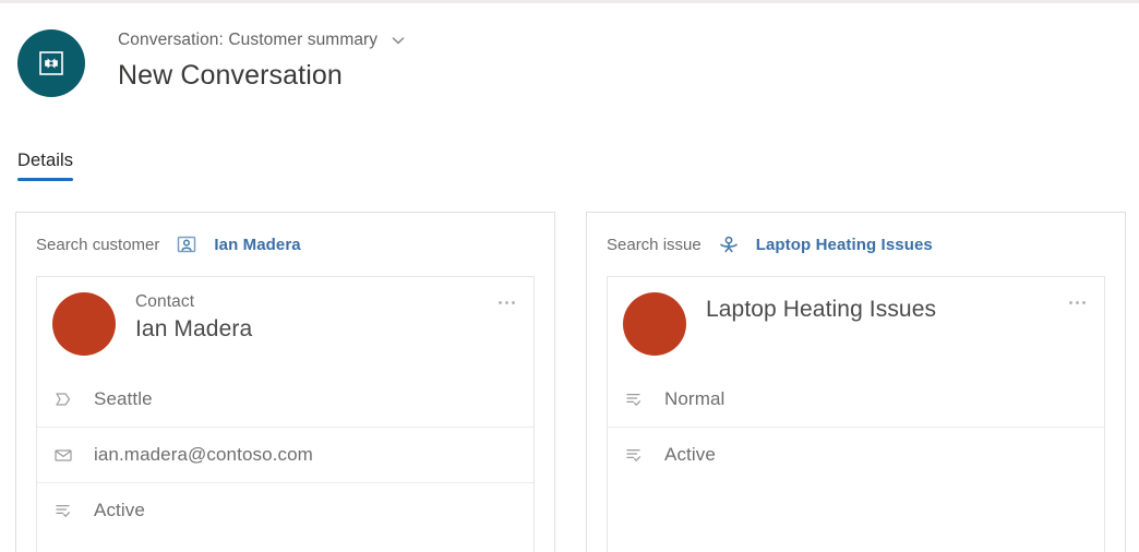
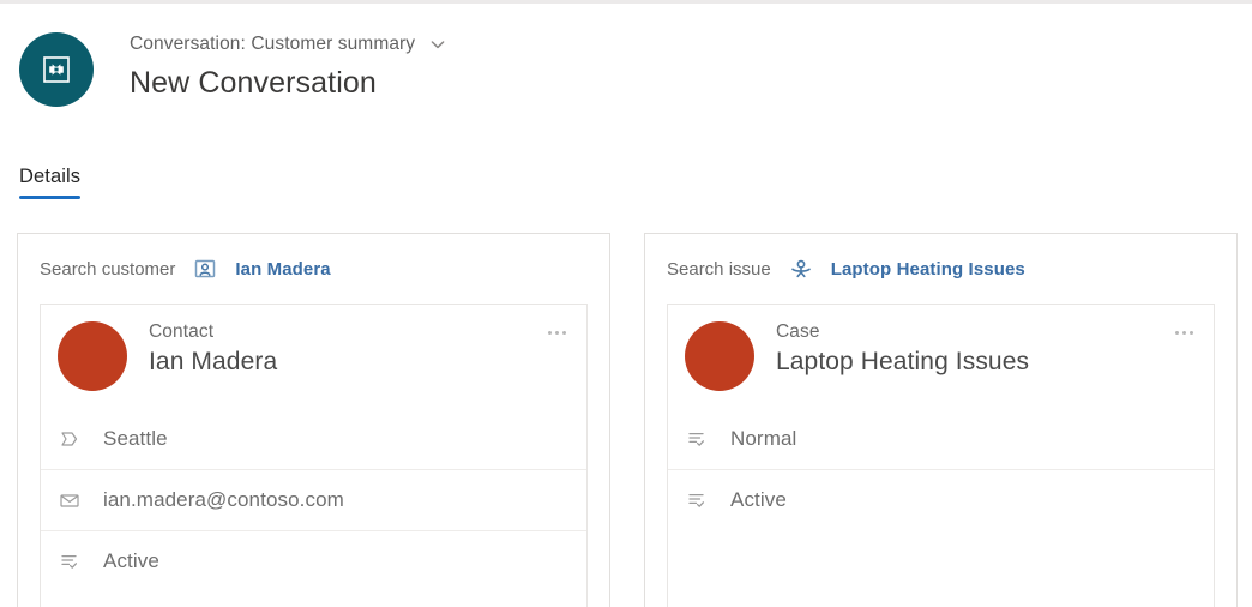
  Conversation: Customer summary
  New Conversation
  Details
  Search customer
  Ian Madera
  Contact
  Ian Madera
  Seattle
  ian.madera@contoso.com
  Active
  Search issue
  Laptop Heating Issues
+ Case
  Laptop Heating Issues
  Normal
  Active
